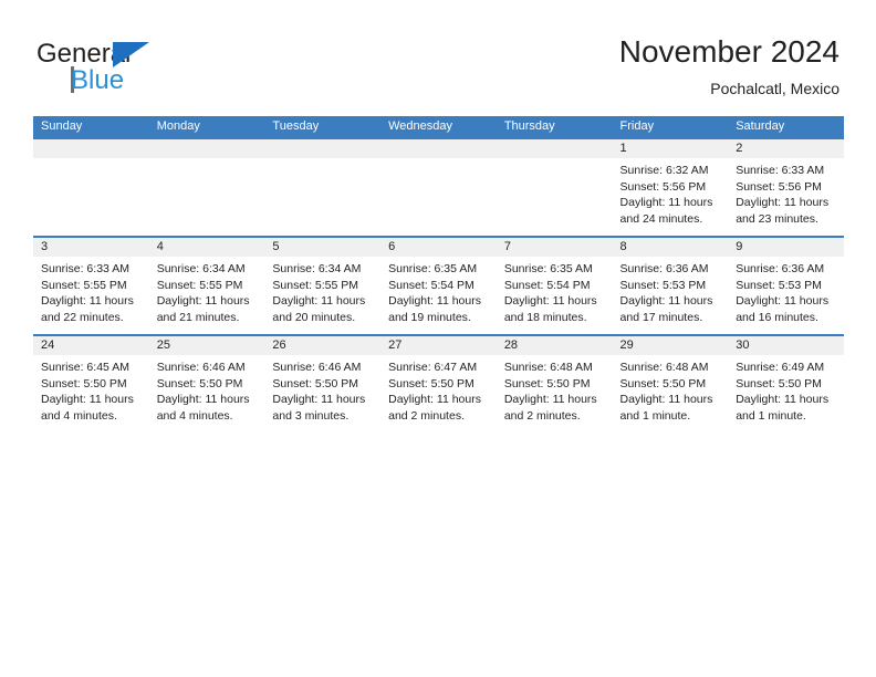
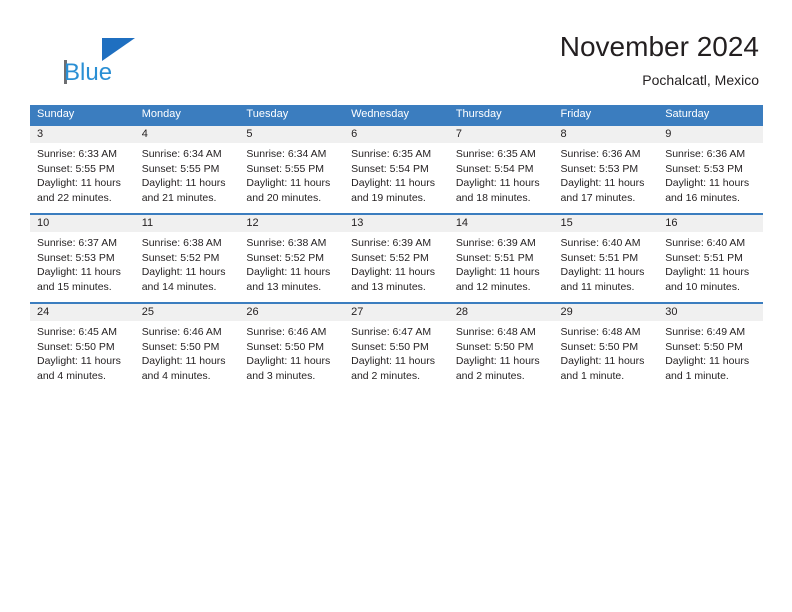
- General
  Blue
  November 2024
  Pochalcatl, Mexico
  Sunday	Monday	Tuesday	Wednesday	Thursday	Friday	Saturday
- 					1Sunrise: 6:32 AMSunset: 5:56 PMDaylight: 11 hoursand 24 minutes.	2Sunrise: 6:33 AMSunset: 5:56 PMDaylight: 11 hoursand 23 minutes.
  3Sunrise: 6:33 AMSunset: 5:55 PMDaylight: 11 hoursand 22 minutes.	4Sunrise: 6:34 AMSunset: 5:55 PMDaylight: 11 hoursand 21 minutes.	5Sunrise: 6:34 AMSunset: 5:55 PMDaylight: 11 hoursand 20 minutes.	6Sunrise: 6:35 AMSunset: 5:54 PMDaylight: 11 hoursand 19 minutes.	7Sunrise: 6:35 AMSunset: 5:54 PMDaylight: 11 hoursand 18 minutes.	8Sunrise: 6:36 AMSunset: 5:53 PMDaylight: 11 hoursand 17 minutes.	9Sunrise: 6:36 AMSunset: 5:53 PMDaylight: 11 hoursand 16 minutes.
+ 10Sunrise: 6:37 AMSunset: 5:53 PMDaylight: 11 hoursand 15 minutes.	11Sunrise: 6:38 AMSunset: 5:52 PMDaylight: 11 hoursand 14 minutes.	12Sunrise: 6:38 AMSunset: 5:52 PMDaylight: 11 hoursand 13 minutes.	13Sunrise: 6:39 AMSunset: 5:52 PMDaylight: 11 hoursand 13 minutes.	14Sunrise: 6:39 AMSunset: 5:51 PMDaylight: 11 hoursand 12 minutes.	15Sunrise: 6:40 AMSunset: 5:51 PMDaylight: 11 hoursand 11 minutes.	16Sunrise: 6:40 AMSunset: 5:51 PMDaylight: 11 hoursand 10 minutes.
  24Sunrise: 6:45 AMSunset: 5:50 PMDaylight: 11 hoursand 4 minutes.	25Sunrise: 6:46 AMSunset: 5:50 PMDaylight: 11 hoursand 4 minutes.	26Sunrise: 6:46 AMSunset: 5:50 PMDaylight: 11 hoursand 3 minutes.	27Sunrise: 6:47 AMSunset: 5:50 PMDaylight: 11 hoursand 2 minutes.	28Sunrise: 6:48 AMSunset: 5:50 PMDaylight: 11 hoursand 2 minutes.	29Sunrise: 6:48 AMSunset: 5:50 PMDaylight: 11 hoursand 1 minute.	30Sunrise: 6:49 AMSunset: 5:50 PMDaylight: 11 hoursand 1 minute.
